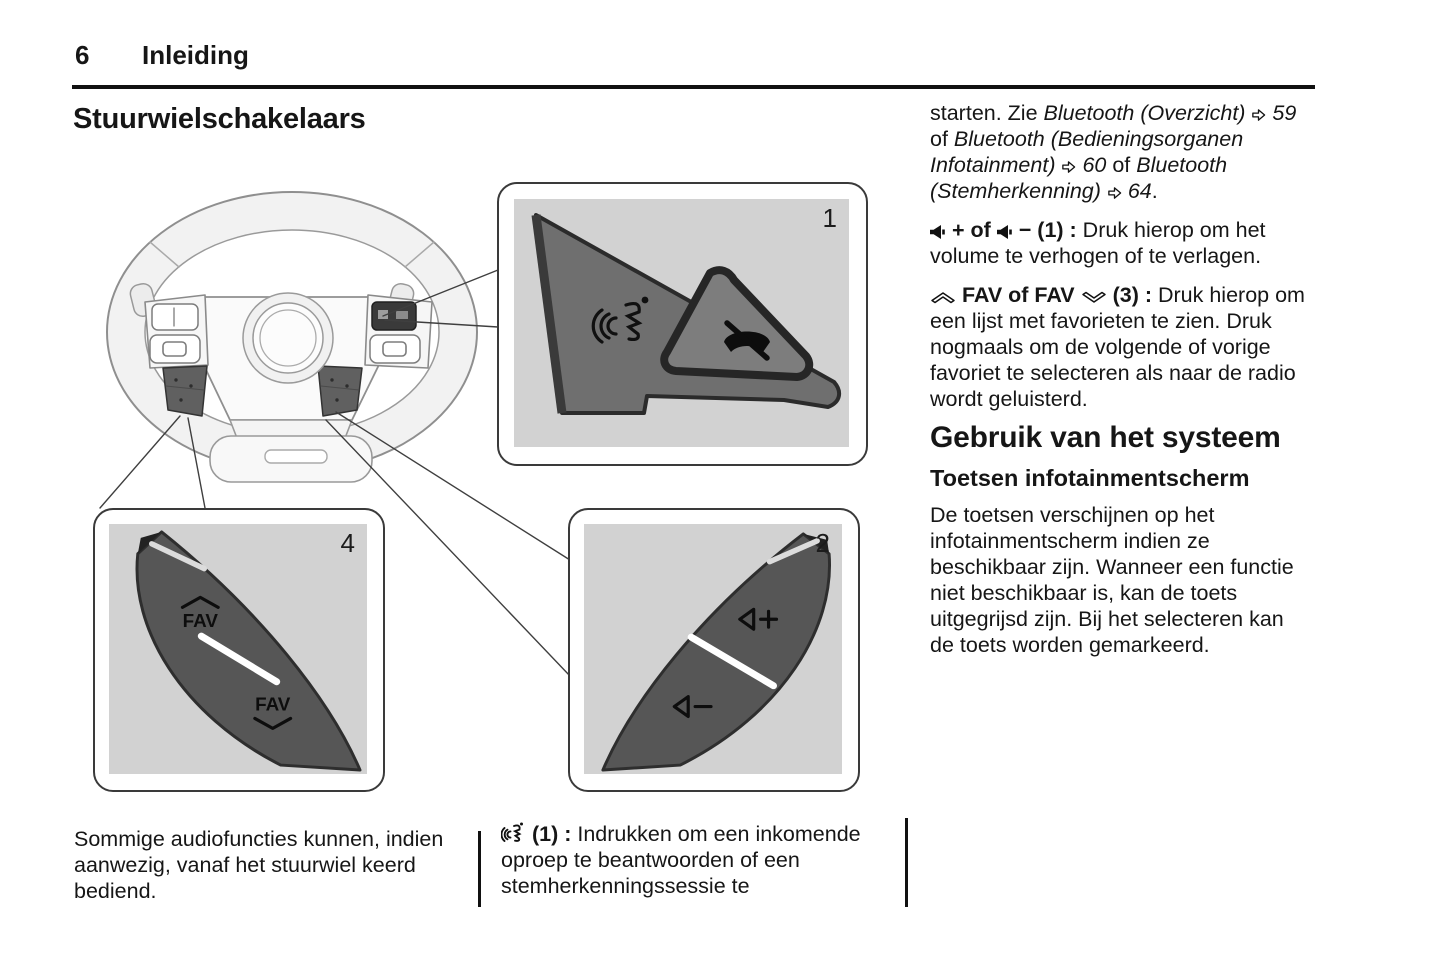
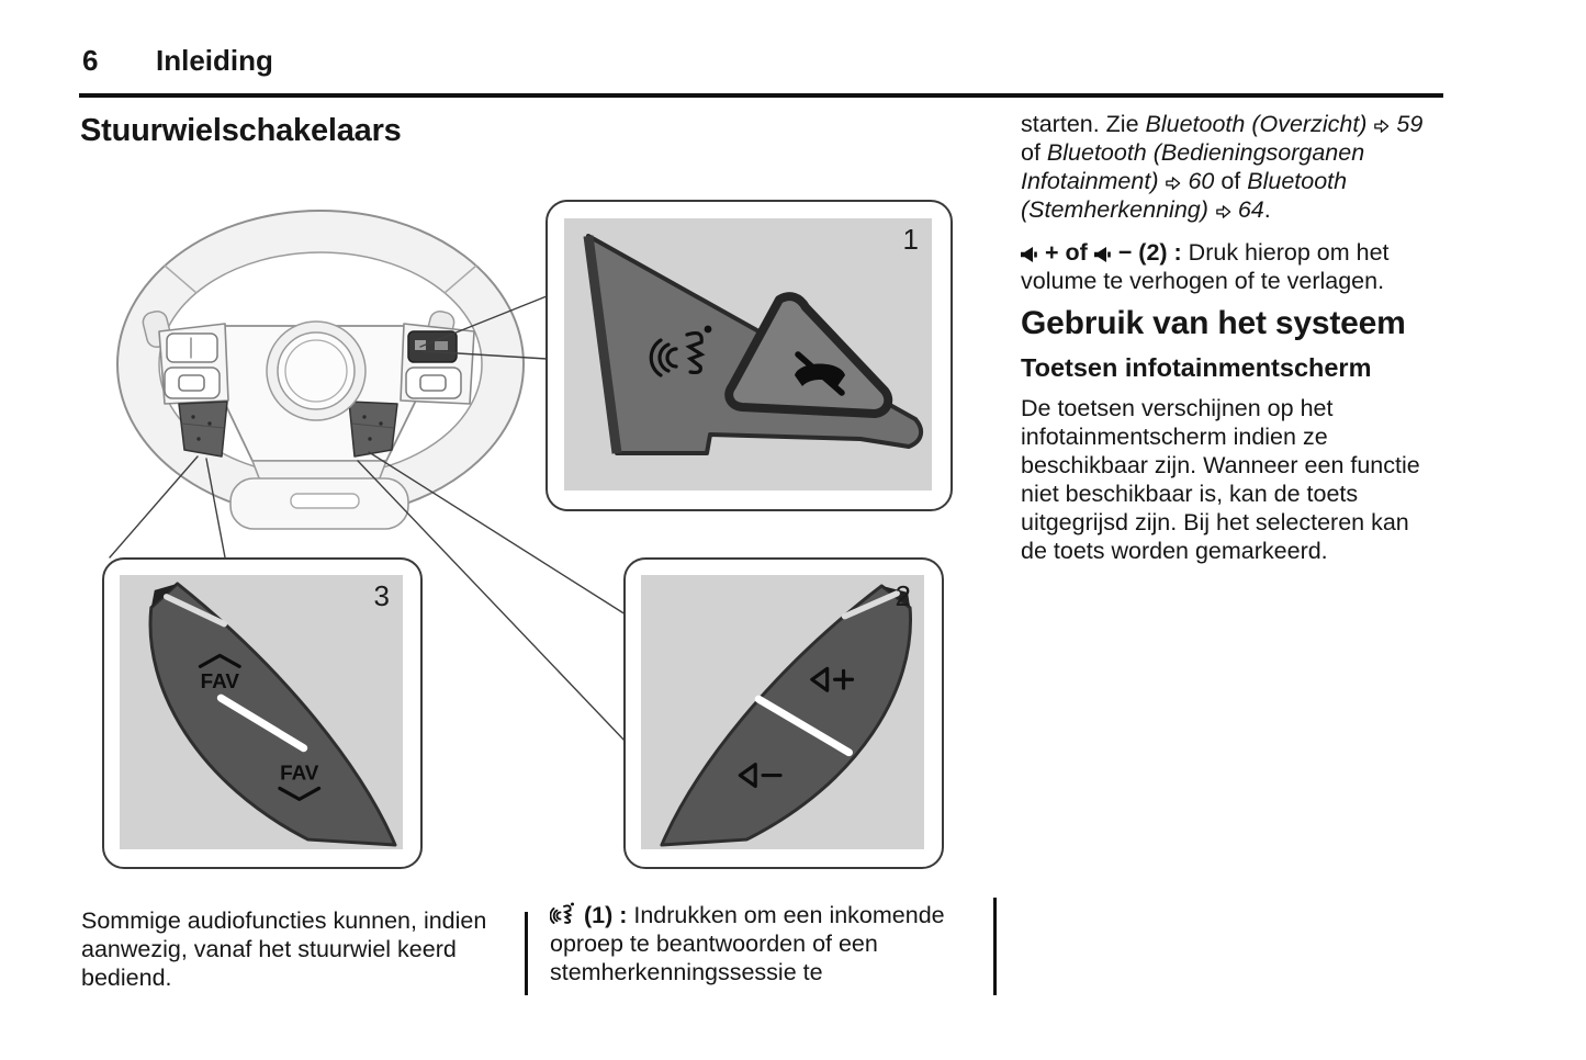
  6
  Inleiding
  Stuurwielschakelaars
  1
  2
  FAV
  FAV
- 4
+ 3
  Sommige audiofuncties kunnen, indien aanwezig, vanaf het stuurwiel keerd bediend.
  (1) : Indrukken om een inkomende oproep te beantwoorden of een stemherkenningssessie te
  starten. Zie Bluetooth (Overzicht) 59 of Bluetooth (Bedieningsor­ganen Infotainment) 60 of Bluetooth (Stemherkenning) 64.
- + of − (1) : Druk hierop om het volume te verhogen of te verlagen.
+ + of − (2) : Druk hierop om het volume te verhogen of te verlagen.
- FAV of FAV (3) : Druk hierop om een lijst met favorieten te zien. Druk nogmaals om de volgende of vorige favoriet te selecteren als naar de radio wordt geluisterd.
  Gebruik van het systeem
  Toetsen infotainmentscherm
  De toetsen verschijnen op het infotainmentscherm indien ze beschikbaar zijn. Wanneer een functie niet beschikbaar is, kan de toets uitgegrijsd zijn. Bij het selec­teren kan de toets worden gemar­keerd.
